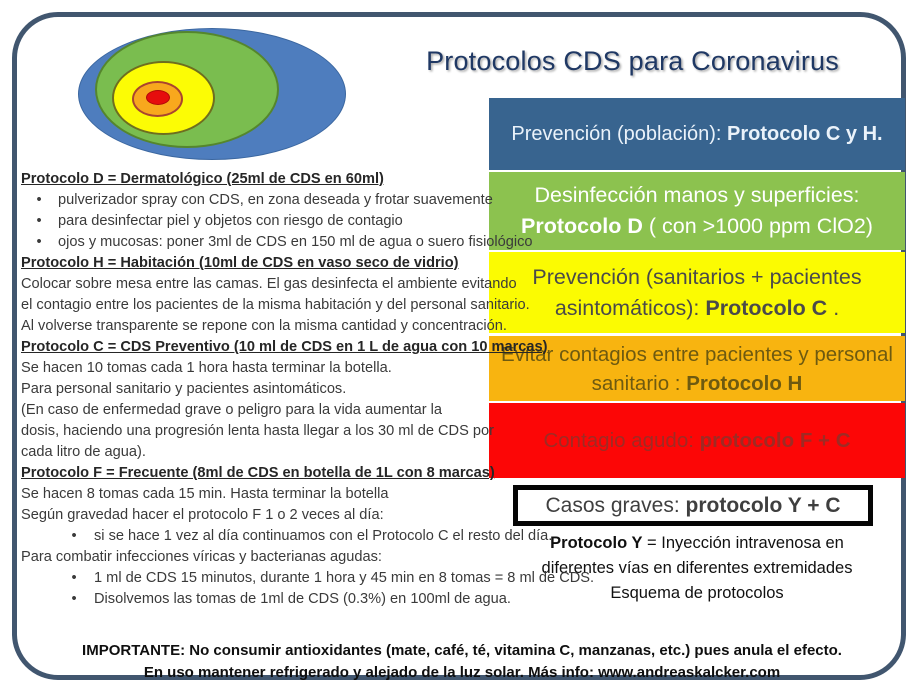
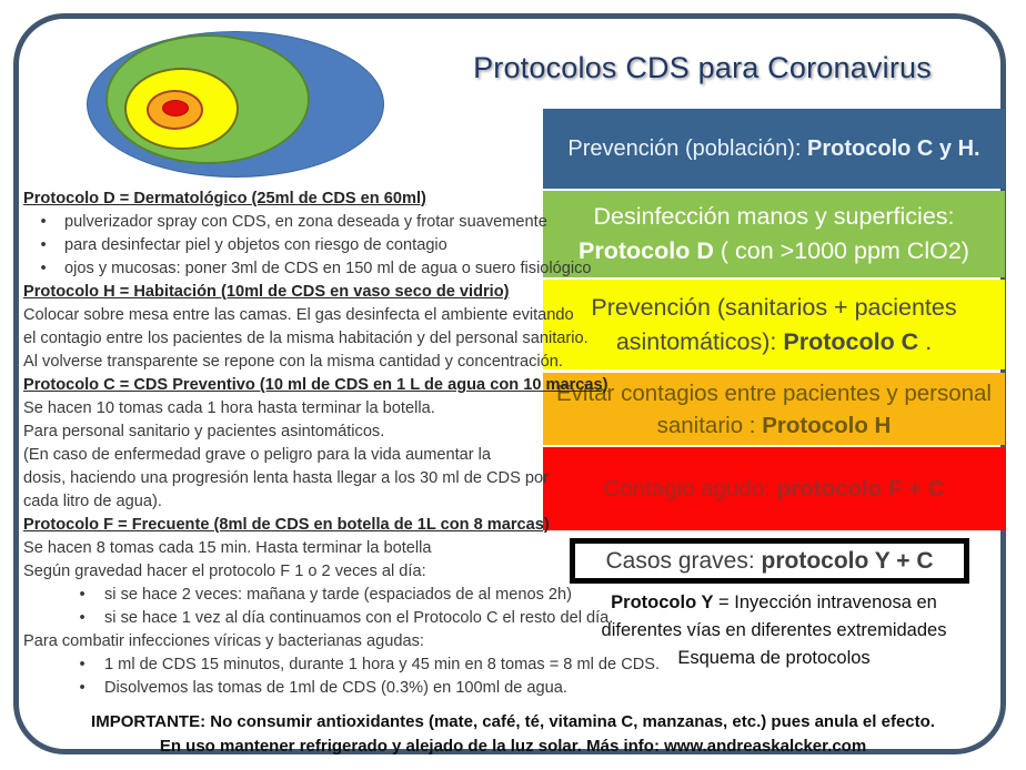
  Protocolos CDS para Coronavirus
  Prevención (población): Protocolo C y H.
  Desinfección manos y superficies: Protocolo D ( con >1000 ppm ClO2)
  Prevención (sanitarios + pacientes asintomáticos): Protocolo C .
  Evitar contagios entre pacientes y personal sanitario : Protocolo H
  Contagio agudo: protocolo F + C
  Casos graves: protocolo Y + C
  Protocolo Y = Inyección intravenosa en
  diferentes vías en diferentes extremidades
  Esquema de protocolos
  Protocolo D = Dermatológico (25ml de CDS en 60ml)
  • pulverizador spray con CDS, en zona deseada y frotar suavemente
  • para desinfectar piel y objetos con riesgo de contagio
  • ojos y mucosas: poner 3ml de CDS en 150 ml de agua o suero fisiológico
  Protocolo H = Habitación (10ml de CDS en vaso seco de vidrio)
  Colocar sobre mesa entre las camas. El gas desinfecta el ambiente evitando
  el contagio entre los pacientes de la misma habitación y del personal sanitario.
  Al volverse transparente se repone con la misma cantidad y concentración.
  Protocolo C = CDS Preventivo (10 ml de CDS en 1 L de agua con 10 marcas)
  Se hacen 10 tomas cada 1 hora hasta terminar la botella.
  Para personal sanitario y pacientes asintomáticos.
  (En caso de enfermedad grave o peligro para la vida aumentar la
  dosis, haciendo una progresión lenta hasta llegar a los 30 ml de CDS por
  cada litro de agua).
  Protocolo F = Frecuente (8ml de CDS en botella de 1L con 8 marcas)
  Se hacen 8 tomas cada 15 min. Hasta terminar la botella
  Según gravedad hacer el protocolo F 1 o 2 veces al día:
+ • si se hace 2 veces: mañana y tarde (espaciados de al menos 2h)
  • si se hace 1 vez al día continuamos con el Protocolo C el resto del día.
  Para combatir infecciones víricas y bacterianas agudas:
  • 1 ml de CDS 15 minutos, durante 1 hora y 45 min en 8 tomas = 8 ml de CDS.
  • Disolvemos las tomas de 1ml de CDS (0.3%) en 100ml de agua.
  IMPORTANTE: No consumir antioxidantes (mate, café, té, vitamina C, manzanas, etc.) pues anula el efecto.
  En uso mantener refrigerado y alejado de la luz solar. Más info: www.andreaskalcker.com
